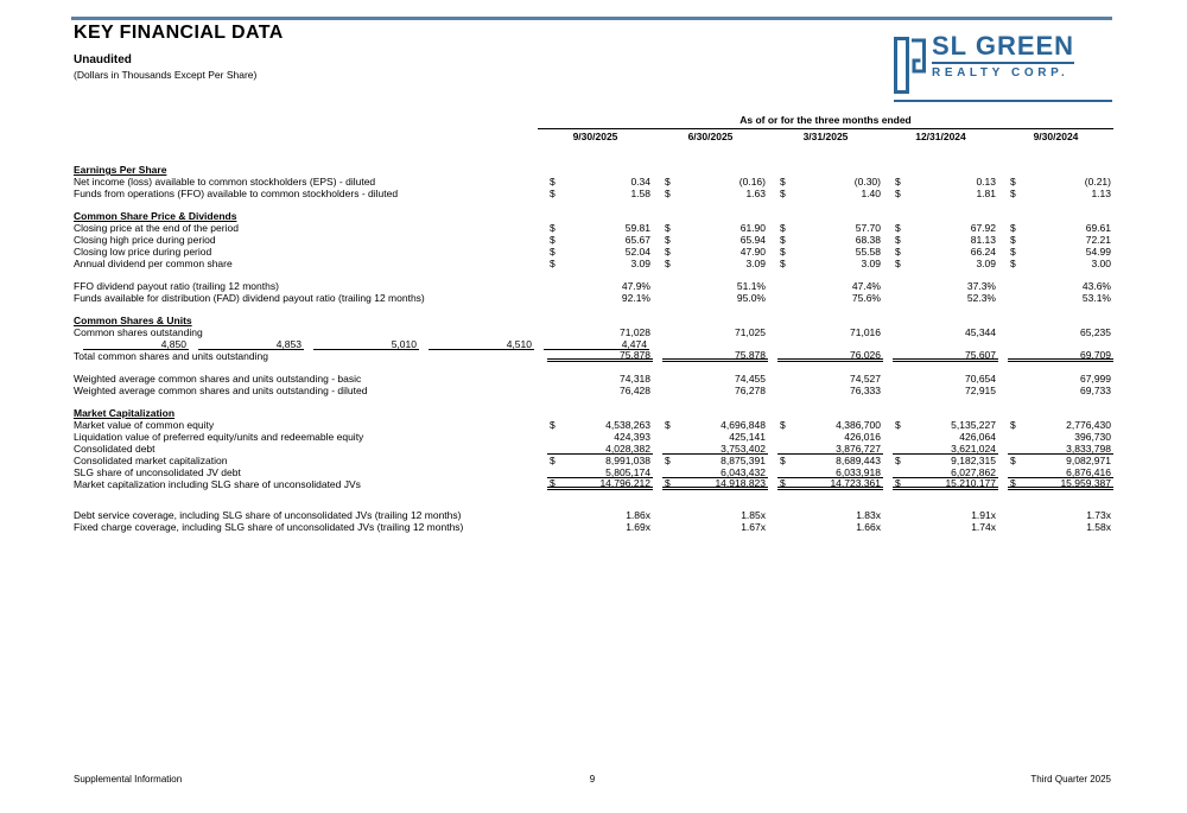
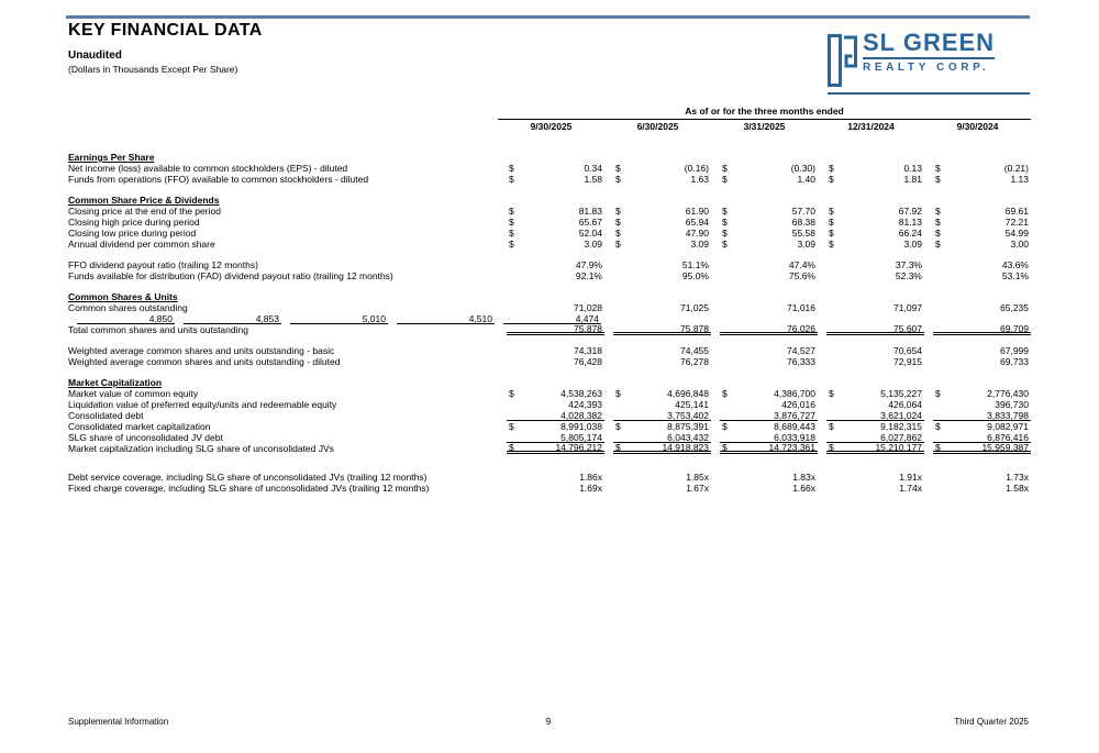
  KEY FINANCIAL DATA
  Unaudited
  (Dollars in Thousands Except Per Share)
  SL GREEN
  REALTY CORP.
  As of or for the three months ended
  9/30/2025
  6/30/2025
  3/31/2025
  12/31/2024
  9/30/2024
  Earnings Per Share
  Net income (loss) available to common stockholders (EPS) - diluted
  $
  0.34
  $
  (0.16)
  $
  (0.30)
  $
  0.13
  $
  (0.21)
  Funds from operations (FFO) available to common stockholders - diluted
  $
  1.58
  $
  1.63
  $
  1.40
  $
  1.81
  $
  1.13
  Common Share Price & Dividends
  Closing price at the end of the period
  $
- 59.81
+ 81.83
  $
  61.90
  $
  57.70
  $
  67.92
  $
  69.61
  Closing high price during period
  $
  65.67
  $
  65.94
  $
  68.38
  $
  81.13
  $
  72.21
  Closing low price during period
  $
  52.04
  $
  47.90
  $
  55.58
  $
  66.24
  $
  54.99
  Annual dividend per common share
  $
  3.09
  $
  3.09
  $
  3.09
  $
  3.09
  $
  3.00
  FFO dividend payout ratio (trailing 12 months)
  47.9%
  51.1%
  47.4%
  37.3%
  43.6%
  Funds available for distribution (FAD) dividend payout ratio (trailing 12 months)
  92.1%
  95.0%
  75.6%
  52.3%
  53.1%
  Common Shares & Units
  Common shares outstanding
  71,028
  71,025
  71,016
- 45,344
+ 71,097
  65,235
  4,850
  4,853
  5,010
  4,510
  4,474
  Total common shares and units outstanding
  75,878
  75,878
  76,026
  75,607
  69,709
  Weighted average common shares and units outstanding - basic
  74,318
  74,455
  74,527
  70,654
  67,999
  Weighted average common shares and units outstanding - diluted
  76,428
  76,278
  76,333
  72,915
  69,733
  Market Capitalization
  Market value of common equity
  $
  4,538,263
  $
  4,696,848
  $
  4,386,700
  $
  5,135,227
  $
  2,776,430
  Liquidation value of preferred equity/units and redeemable equity
  424,393
  425,141
  426,016
  426,064
  396,730
  Consolidated debt
  4,028,382
  3,753,402
  3,876,727
  3,621,024
  3,833,798
  Consolidated market capitalization
  $
  8,991,038
  $
  8,875,391
  $
  8,689,443
  $
  9,182,315
  $
  9,082,971
  SLG share of unconsolidated JV debt
  5,805,174
  6,043,432
  6,033,918
  6,027,862
  6,876,416
  Market capitalization including SLG share of unconsolidated JVs
  $
  14,796,212
  $
  14,918,823
  $
  14,723,361
  $
  15,210,177
  $
  15,959,387
  Debt service coverage, including SLG share of unconsolidated JVs (trailing 12 months)
  1.86x
  1.85x
  1.83x
  1.91x
  1.73x
  Fixed charge coverage, including SLG share of unconsolidated JVs (trailing 12 months)
  1.69x
  1.67x
  1.66x
  1.74x
  1.58x
  Supplemental Information
  9
  Third Quarter 2025
